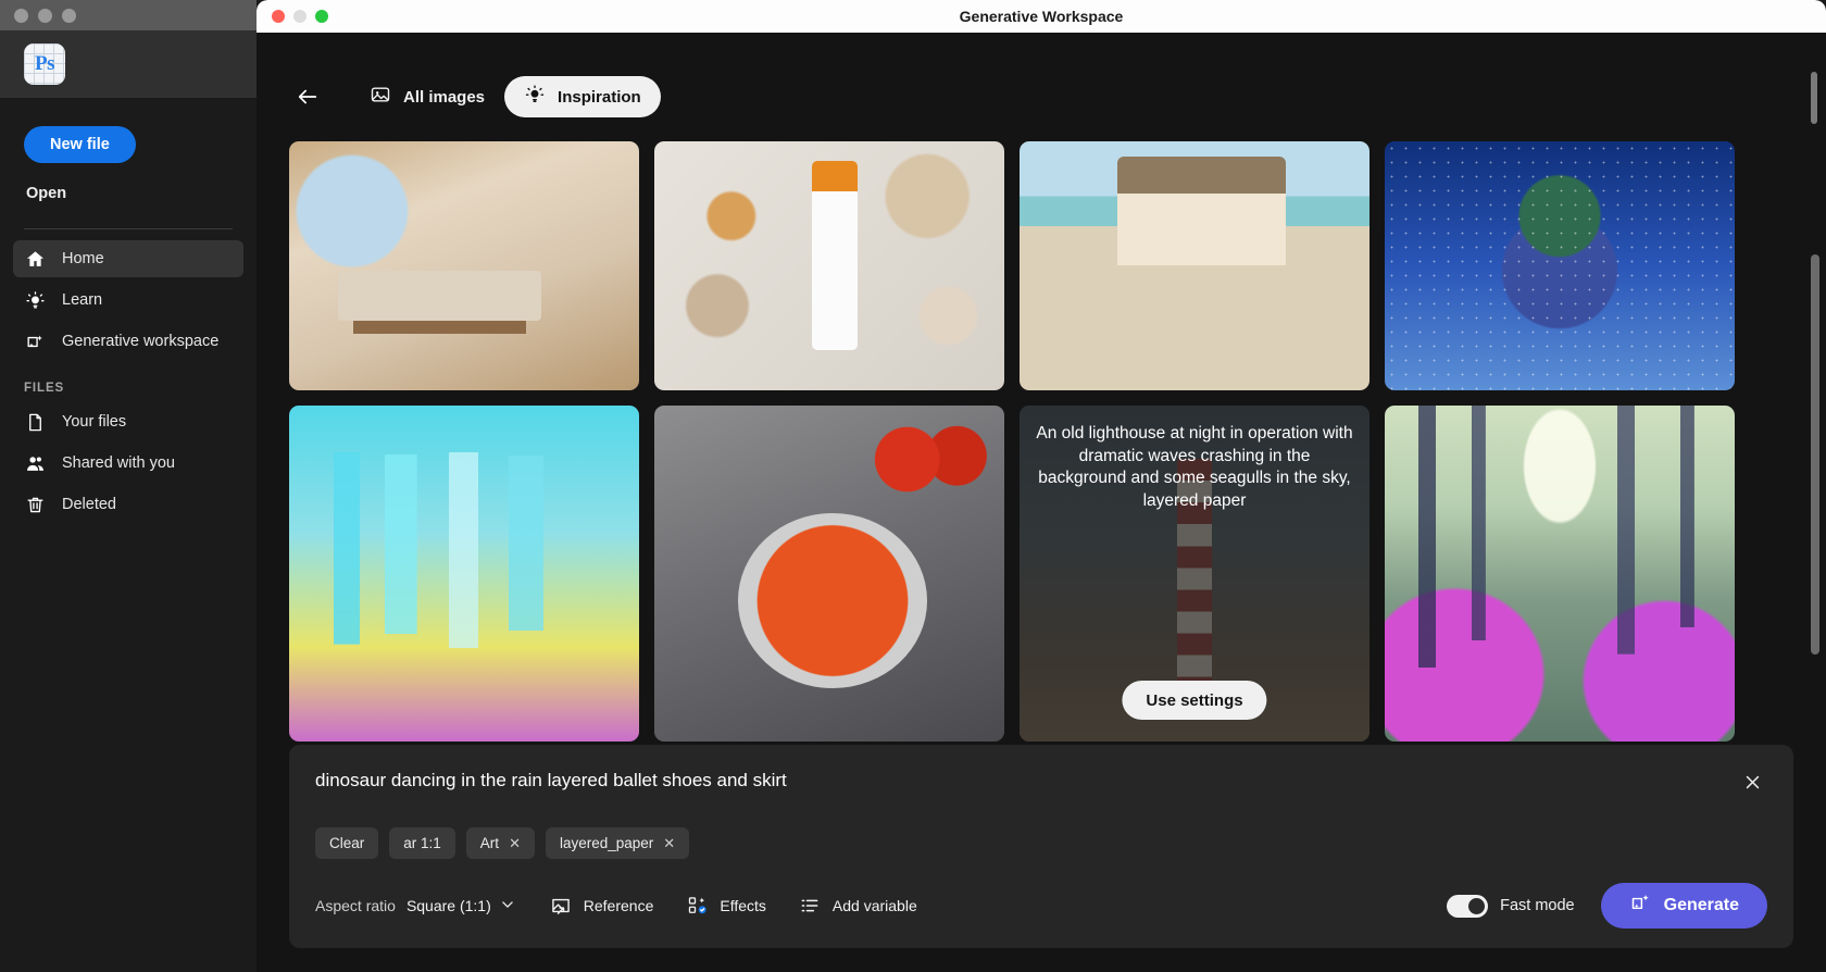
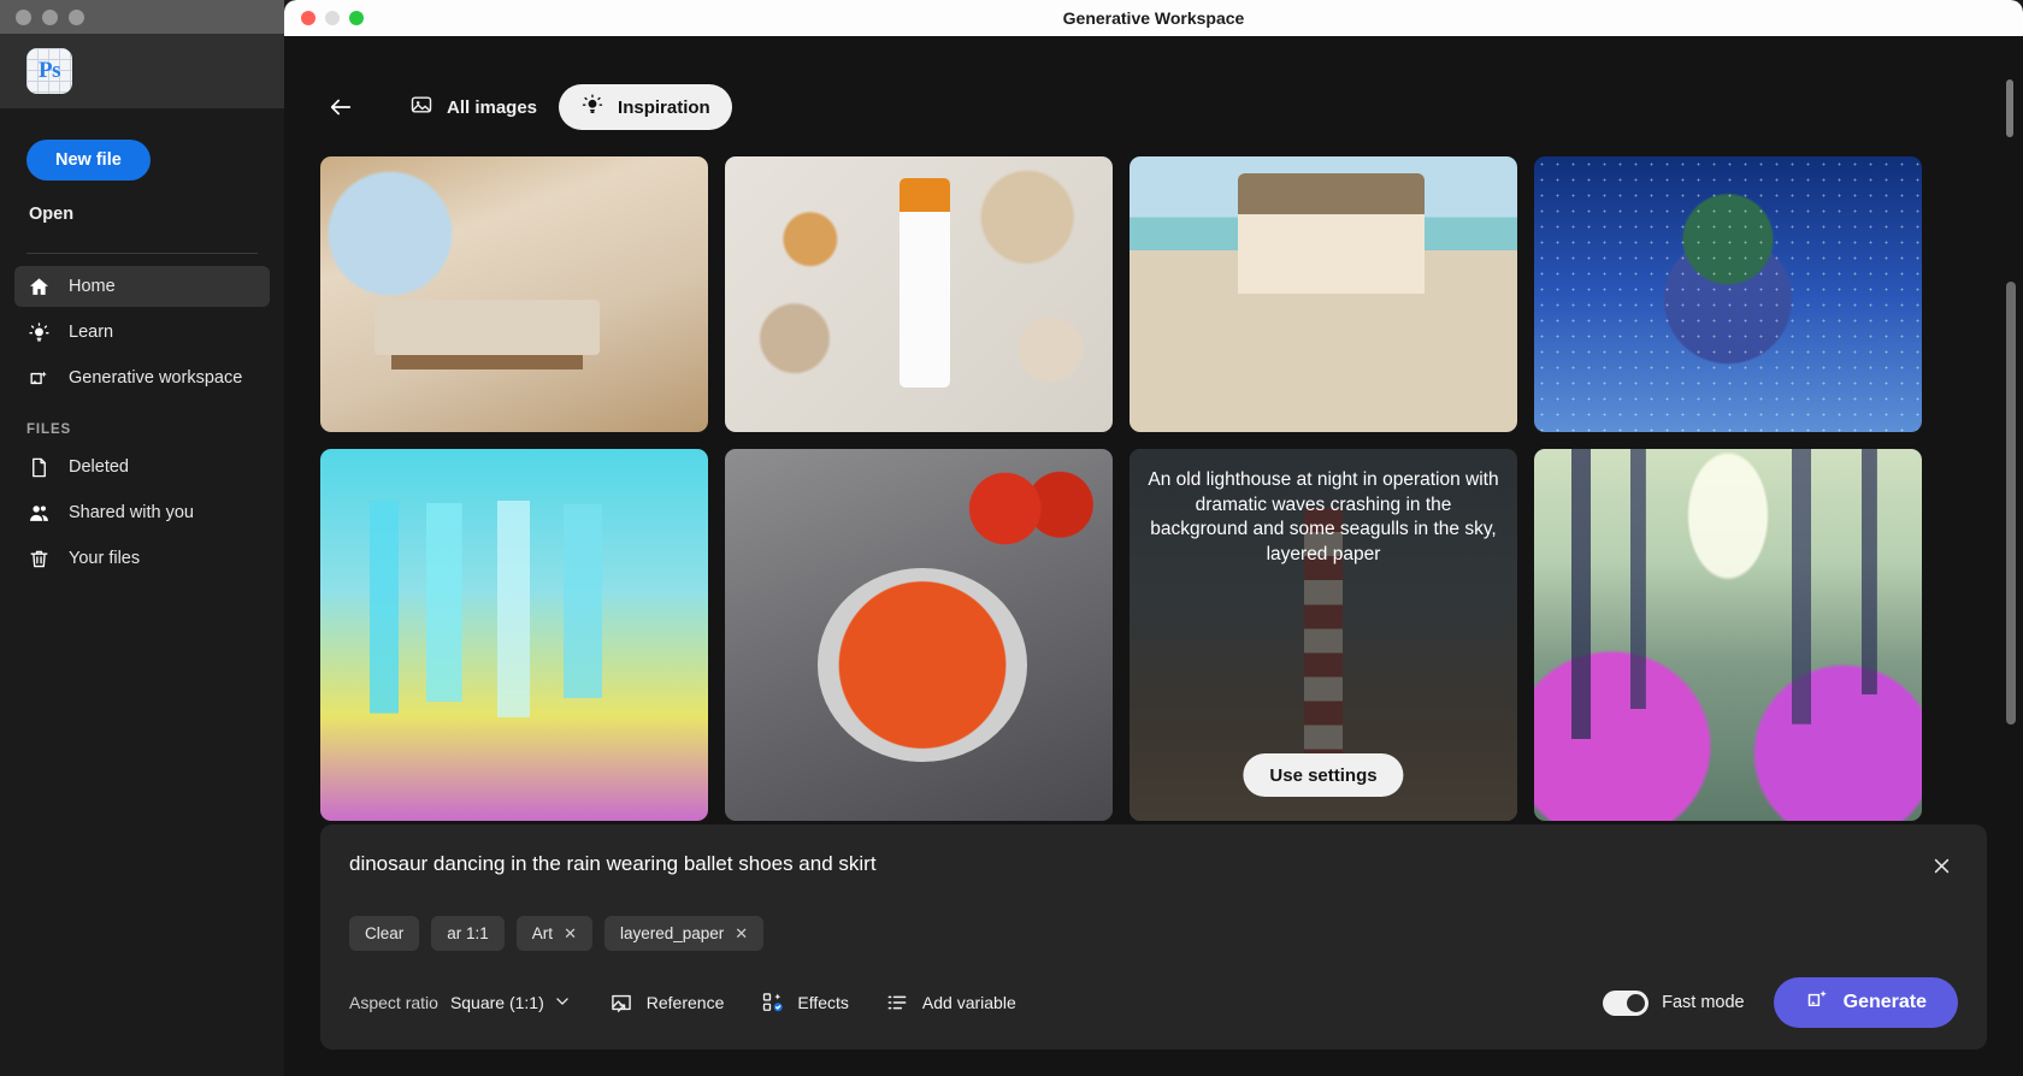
  Ps
  New file
  Open
  Home
  Learn
  Generative workspace
  FILES
- Your files
+ Deleted
  Shared with you
- Deleted
+ Your files
  Generative Workspace
  All images
  Inspiration
  An old lighthouse at night in operation with dramatic waves crashing in the background and some seagulls in the sky, layered paper
  Use settings
- dinosaur dancing in the rain layered ballet shoes and skirt
+ dinosaur dancing in the rain wearing ballet shoes and skirt
  Clear
  ar 1:1
  Art
  ✕
  layered_paper
  ✕
  Aspect ratio
  Square (1:1)
  Reference
  Effects
  Add variable
  Fast mode
  Generate
